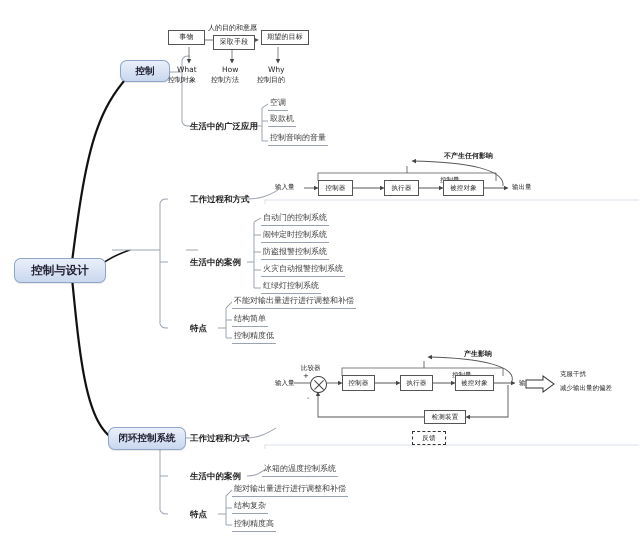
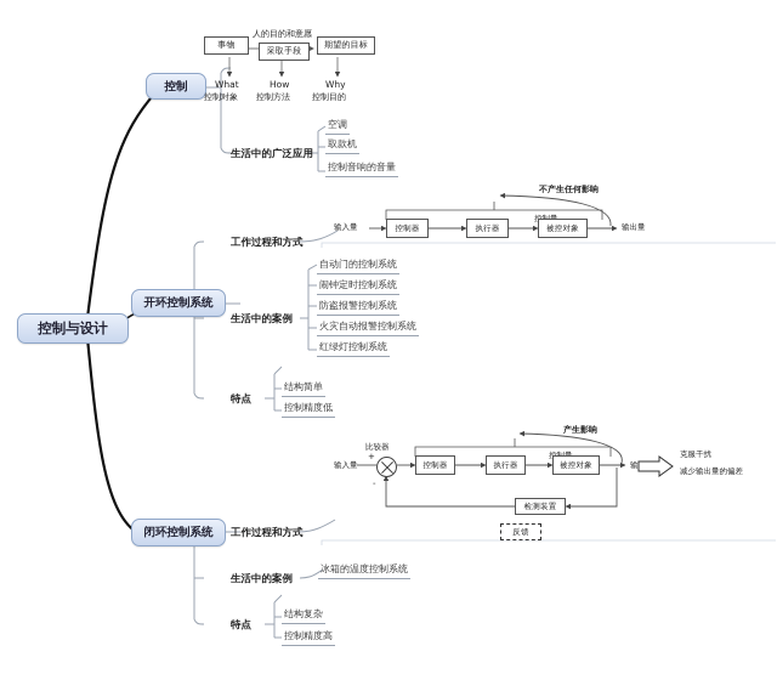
  控制与设计
  控制
  事物
  人的目的和意愿
  采取手段
  期望的目标
  What
  控制对象
  How
  控制方法
  Why
  控制目的
  生活中的广泛应用
  空调
  取款机
  控制音响的音量
  不产生任何影响
  输入量
  控制器
  执行器
  被控对象
  输出量
+ 开环控制系统
  工作过程和方式
  生活中的案例
  特点
  自动门的控制系统
  闹钟定时控制系统
  防盗报警控制系统
  火灾自动报警控制系统
  红绿灯控制系统
- 不能对输出量进行进行调整和补偿
  结构简单
  控制精度低
  产生影响
  输入量
  比较器
  +
  -
  控制器
  执行器
  被控对象
  检测装置
  反馈
  克服干扰
  减少输出量的偏差
  闭环控制系统
  工作过程和方式
  生活中的案例
  特点
  冰箱的温度控制系统
- 能对输出量进行进行调整和补偿
  结构复杂
  控制精度高
